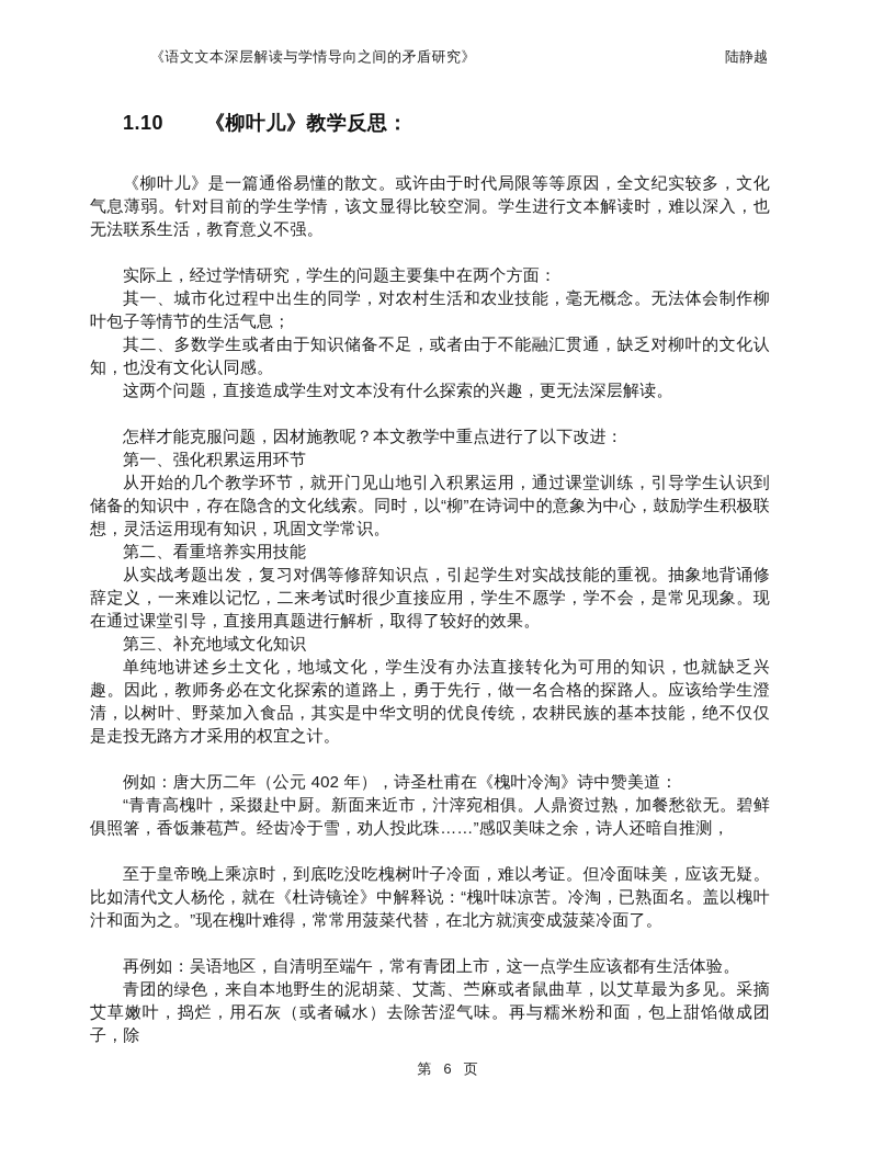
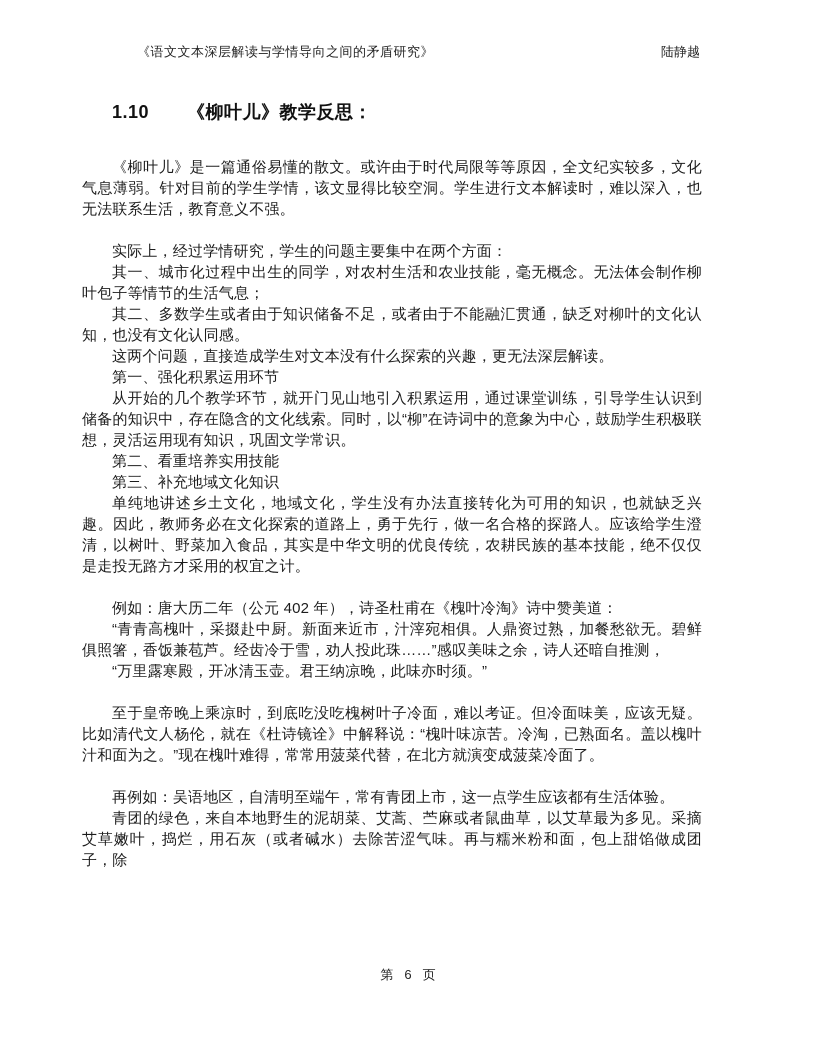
  《语文文本深层解读与学情导向之间的矛盾研究》
  陆静越
  1.10 《柳叶儿》教学反思：
  《柳叶儿》是一篇通俗易懂的散文。或许由于时代局限等等原因，全文纪实较多，文化气息薄弱。针对目前的学生学情，该文显得比较空洞。学生进行文本解读时，难以深入，也无法联系生活，教育意义不强。
  实际上，经过学情研究，学生的问题主要集中在两个方面：
  其一、城市化过程中出生的同学，对农村生活和农业技能，毫无概念。无法体会制作柳叶包子等情节的生活气息；
  其二、多数学生或者由于知识储备不足，或者由于不能融汇贯通，缺乏对柳叶的文化认知，也没有文化认同感。
  这两个问题，直接造成学生对文本没有什么探索的兴趣，更无法深层解读。
- 怎样才能克服问题，因材施教呢？本文教学中重点进行了以下改进：
  第一、强化积累运用环节
  从开始的几个教学环节，就开门见山地引入积累运用，通过课堂训练，引导学生认识到储备的知识中，存在隐含的文化线索。同时，以“柳”在诗词中的意象为中心，鼓励学生积极联想，灵活运用现有知识，巩固文学常识。
  第二、看重培养实用技能
- 从实战考题出发，复习对偶等修辞知识点，引起学生对实战技能的重视。抽象地背诵修辞定义，一来难以记忆，二来考试时很少直接应用，学生不愿学，学不会，是常见现象。现在通过课堂引导，直接用真题进行解析，取得了较好的效果。
  第三、补充地域文化知识
  单纯地讲述乡土文化，地域文化，学生没有办法直接转化为可用的知识，也就缺乏兴趣。因此，教师务必在文化探索的道路上，勇于先行，做一名合格的探路人。应该给学生澄清，以树叶、野菜加入食品，其实是中华文明的优良传统，农耕民族的基本技能，绝不仅仅是走投无路方才采用的权宜之计。
  例如：唐大历二年（公元 402 年），诗圣杜甫在《槐叶冷淘》诗中赞美道：
  “青青高槐叶，采掇赴中厨。新面来近市，汁滓宛相俱。人鼎资过熟，加餐愁欲无。碧鲜俱照箸，香饭兼苞芦。经齿冷于雪，劝人投此珠……”感叹美味之余，诗人还暗自推测，
+ “万里露寒殿，开冰清玉壶。君王纳凉晚，此味亦时须。”
  至于皇帝晚上乘凉时，到底吃没吃槐树叶子冷面，难以考证。但冷面味美，应该无疑。比如清代文人杨伦，就在《杜诗镜诠》中解释说：“槐叶味凉苦。冷淘，已熟面名。盖以槐叶汁和面为之。”现在槐叶难得，常常用菠菜代替，在北方就演变成菠菜冷面了。
  再例如：吴语地区，自清明至端午，常有青团上市，这一点学生应该都有生活体验。
  青团的绿色，来自本地野生的泥胡菜、艾蒿、苎麻或者鼠曲草，以艾草最为多见。采摘艾草嫩叶，捣烂，用石灰（或者碱水）去除苦涩气味。再与糯米粉和面，包上甜馅做成团子，除
  第 6 页
